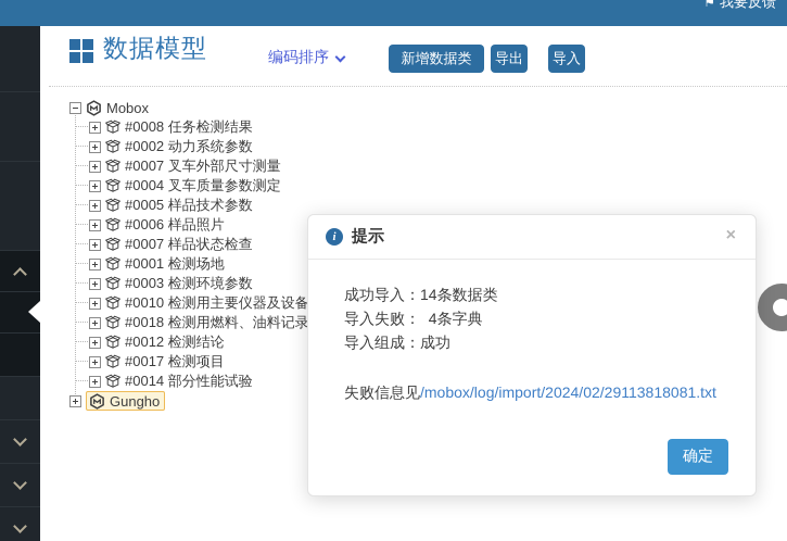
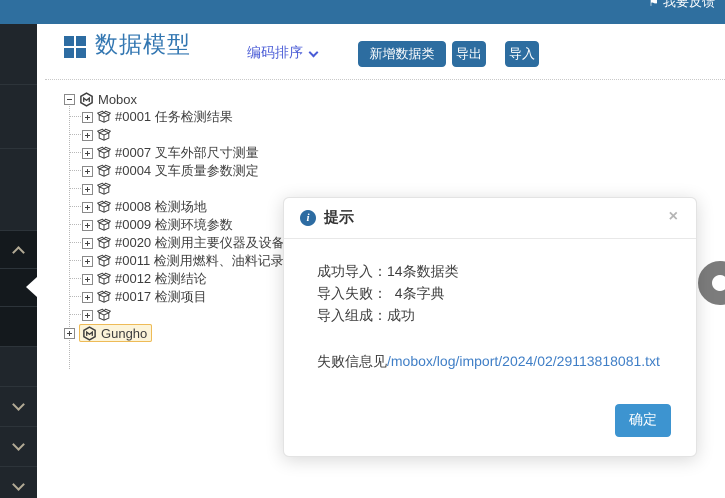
  ⚑
  我要反馈
  数据模型
  编码排序
  新增数据类
  导出
  导入
  Mobox
- #0008 任务检测结果
+ #0001 任务检测结果
- #0002 动力系统参数
  #0007 叉车外部尺寸测量
  #0004 叉车质量参数测定
- #0005 样品技术参数
- #0006 样品照片
- #0007 样品状态检查
- #0001 检测场地
+ #0008 检测场地
- #0003 检测环境参数
+ #0009 检测环境参数
- #0010 检测用主要仪器及设备
+ #0020 检测用主要仪器及设备
- #0018 检测用燃料、油料记录
+ #0011 检测用燃料、油料记录
  #0012 检测结论
  #0017 检测项目
- #0014 部分性能试验
  Gungho
  提示
  ×
  成功导入：14条数据类
  导入失败： 4条字典
  导入组成：成功
  失败信息见/mobox/log/import/2024/02/29113818081.txt
  确定
